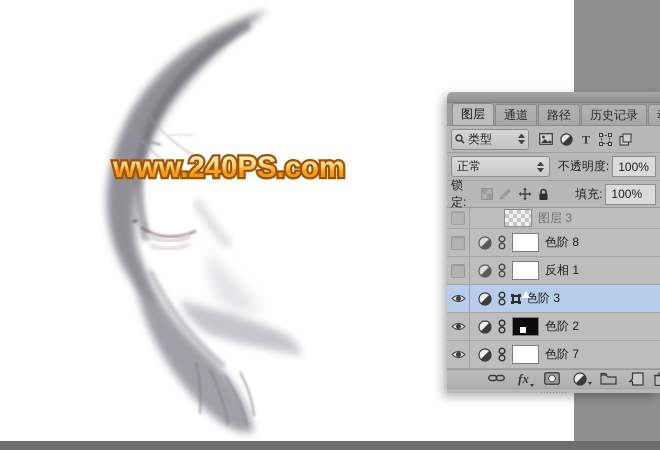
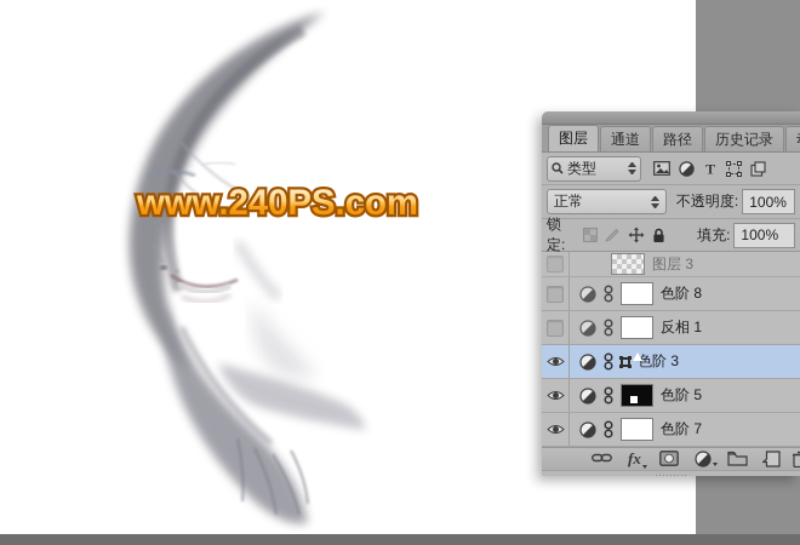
  www.240PS.com
  图层
  通道
  路径
  历史记录
  类型
  T
  正常
  不透明度:
  100%
  锁定:
  填充:
  100%
  图层 3
  色阶 8
  反相 1
  色阶 3
- 色阶 2
+ 色阶 5
  色阶 7
  fx
